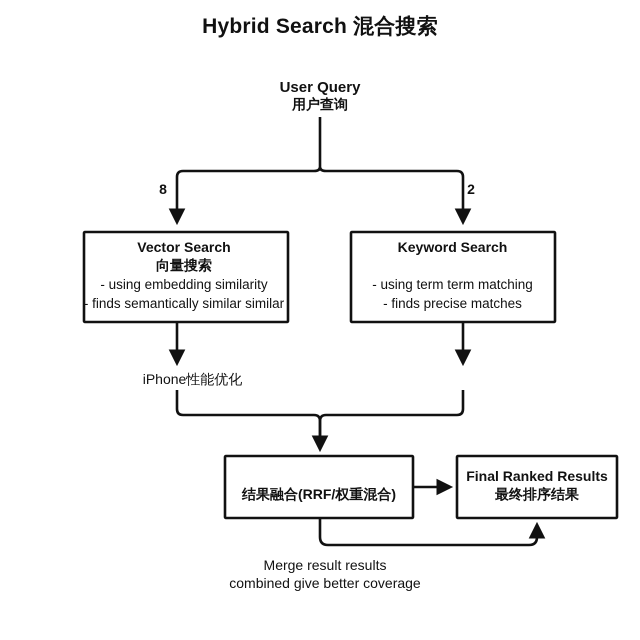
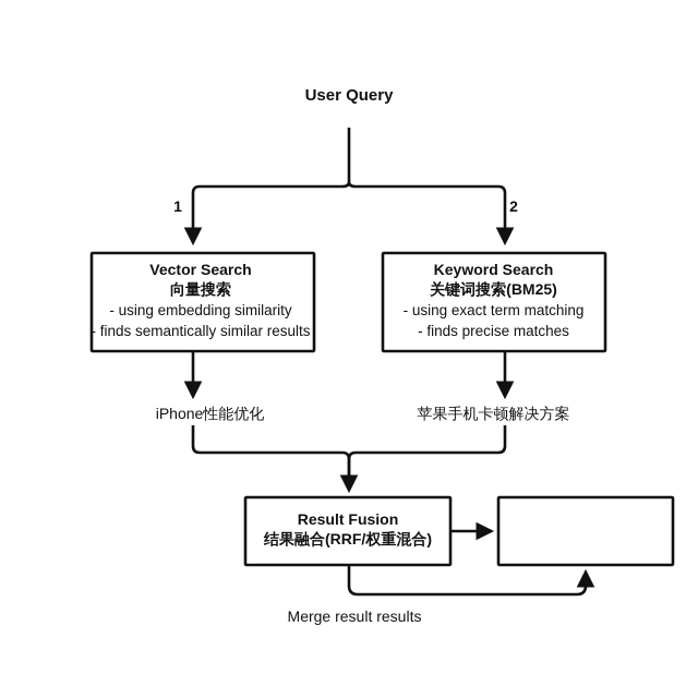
- Hybrid Search 混合搜索
  User Query
- 用户查询
- 8
+ 1
  2
  Vector Search
  向量搜索
  - using embedding similarity
- - finds semantically similar similar
+ - finds semantically similar results
  Keyword Search
+ 关键词搜索(BM25)
- - using term term matching
+ - using exact term matching
  - finds precise matches
  iPhone性能优化
+ 苹果手机卡顿解决方案
+ Result Fusion
  结果融合(RRF/权重混合)
- Final Ranked Results
- 最终排序结果
  Merge result results
- combined give better coverage
